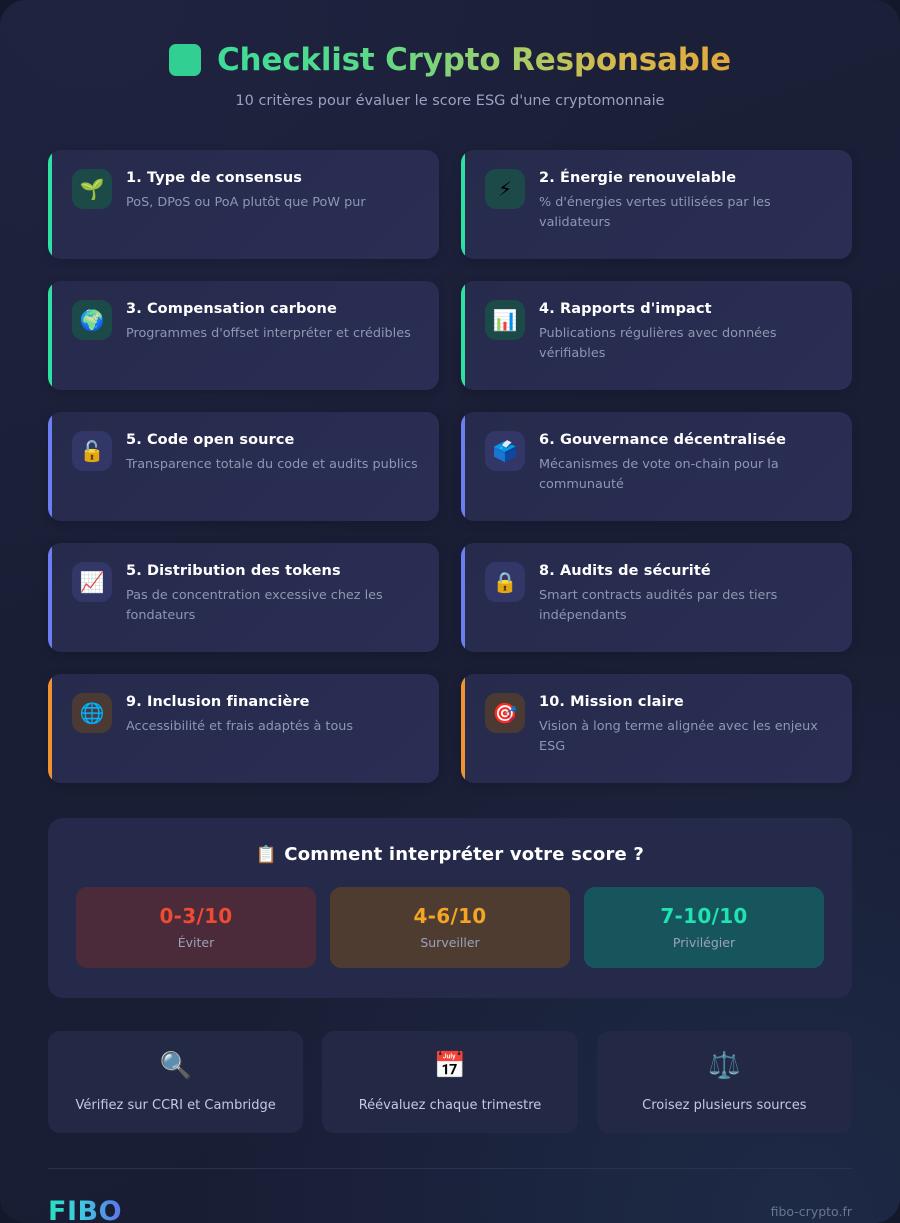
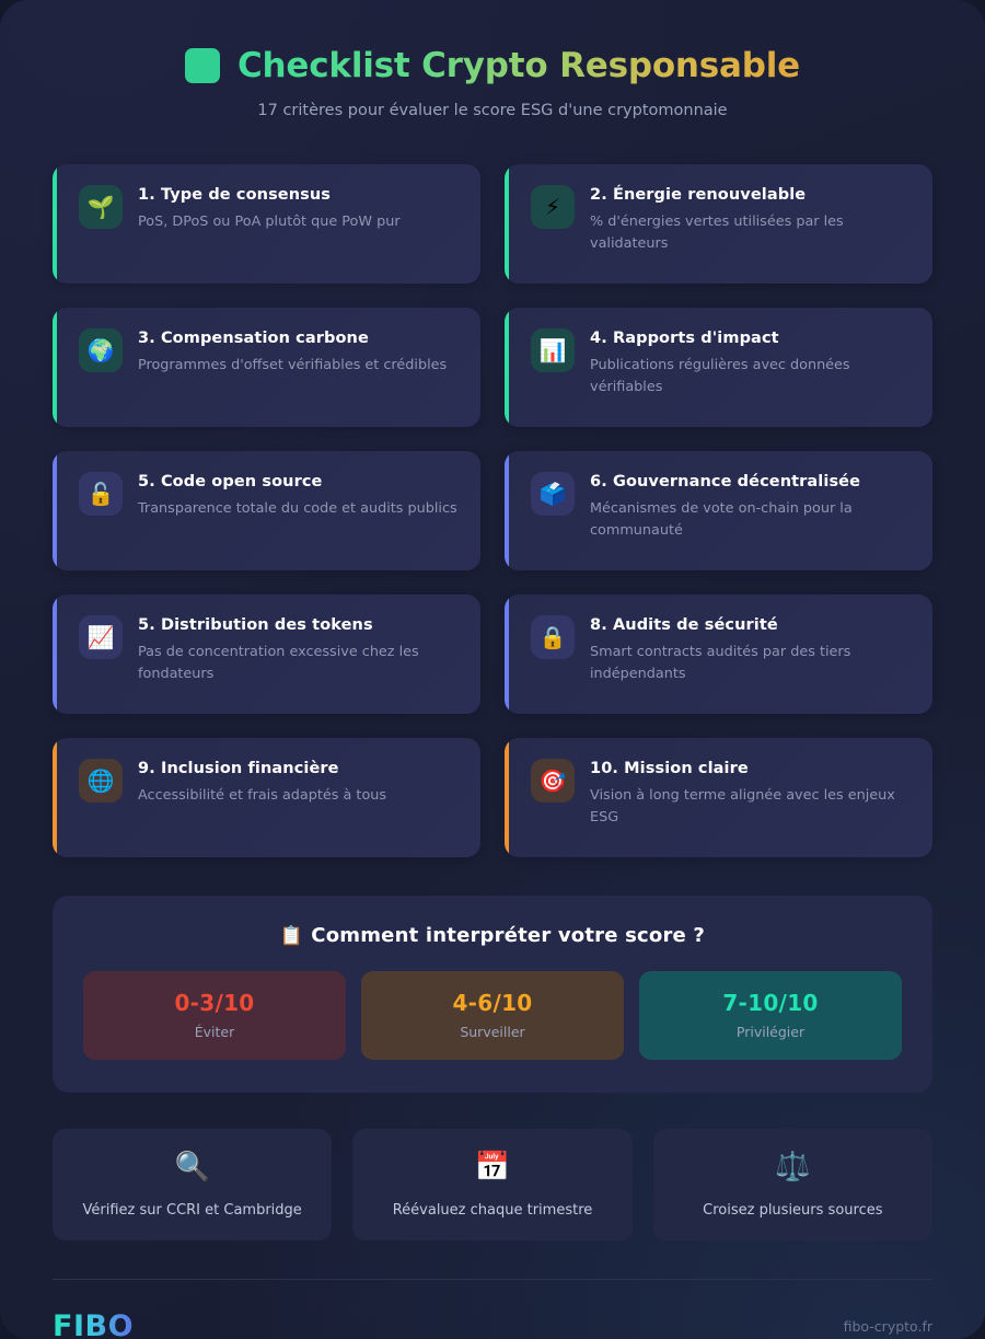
  Checklist Crypto Responsable
- 10 critères pour évaluer le score ESG d'une cryptomonnaie
+ 17 critères pour évaluer le score ESG d'une cryptomonnaie
  🌱
  1. Type de consensus
  PoS, DPoS ou PoA plutôt que PoW pur
  ⚡
  2. Énergie renouvelable
  % d'énergies vertes utilisées par les validateurs
  🌍
  3. Compensation carbone
- Programmes d'offset interpréter et crédibles
+ Programmes d'offset vérifiables et crédibles
  📊
  4. Rapports d'impact
  Publications régulières avec données vérifiables
  🔓
  5. Code open source
  Transparence totale du code et audits publics
  🗳️
  6. Gouvernance décentralisée
  Mécanismes de vote on-chain pour la communauté
  📈
  5. Distribution des tokens
  Pas de concentration excessive chez les fondateurs
  🔒
  8. Audits de sécurité
  Smart contracts audités par des tiers indépendants
  🌐
  9. Inclusion financière
  Accessibilité et frais adaptés à tous
  🎯
  10. Mission claire
  Vision à long terme alignée avec les enjeux ESG
  📋 Comment interpréter votre score ?
  0-3/10
  Éviter
  4-6/10
  Surveiller
  7-10/10
  Privilégier
  🔍
  Vérifiez sur CCRI et Cambridge
  📅
  Réévaluez chaque trimestre
  ⚖️
  Croisez plusieurs sources
  FIBO
  fibo-crypto.fr
